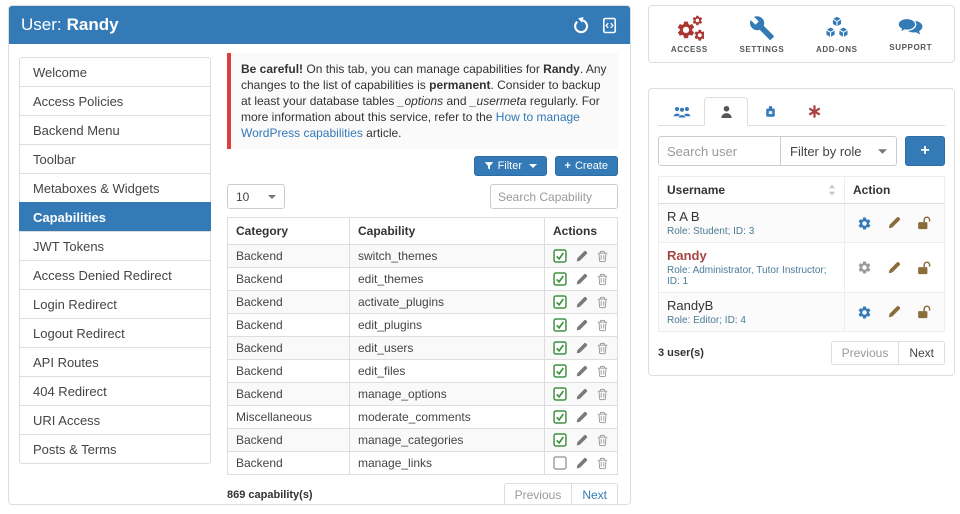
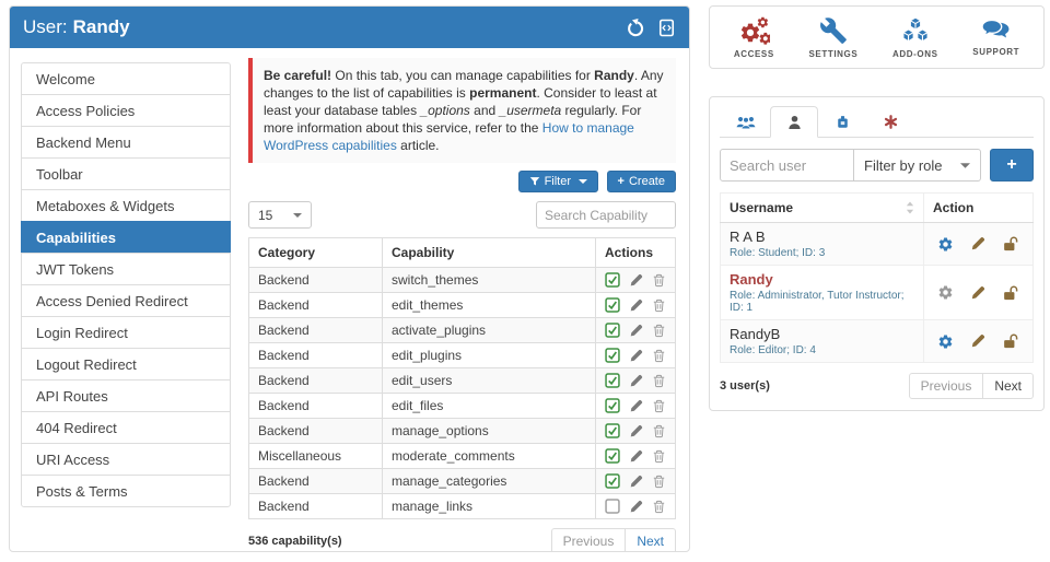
  User:
  Randy
  Welcome
  Access Policies
  Backend Menu
  Toolbar
  Metaboxes & Widgets
  Capabilities
  JWT Tokens
  Access Denied Redirect
  Login Redirect
  Logout Redirect
  API Routes
  404 Redirect
  URI Access
  Posts & Terms
- Be careful! On this tab, you can manage capabilities for Randy. Any changes to the list of capabilities is permanent. Consider to backup at least your database tables _options and _usermeta regularly. For more information about this service, refer to the How to manage WordPress capabilities article.
+ Be careful! On this tab, you can manage capabilities for Randy. Any changes to the list of capabilities is permanent. Consider to least at least your database tables _options and _usermeta regularly. For more information about this service, refer to the How to manage WordPress capabilities article.
  Filter + Create
- 10
+ 15
  Search Capability
  Category	Capability	Actions
  Backend	switch_themes
  Backend	edit_themes
  Backend	activate_plugins
  Backend	edit_plugins
  Backend	edit_users
  Backend	edit_files
  Backend	manage_options
  Miscellaneous	moderate_comments
  Backend	manage_categories
  Backend	manage_links
- 869 capability(s)
+ 536 capability(s)
  Previous
  Next
  ACCESS
  SETTINGS
  ADD-ONS
  SUPPORT
  Search user
  Filter by role
  +
  Username	Action
  R A B Role: Student; ID: 3
  Randy Role: Administrator, Tutor Instructor; ID: 1
  RandyB Role: Editor; ID: 4
  3 user(s)
  Previous
  Next
